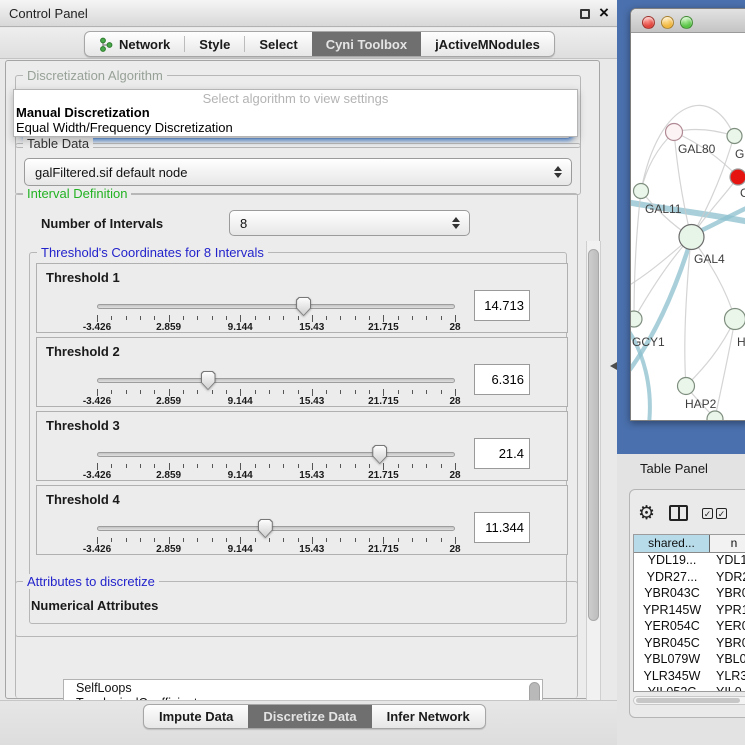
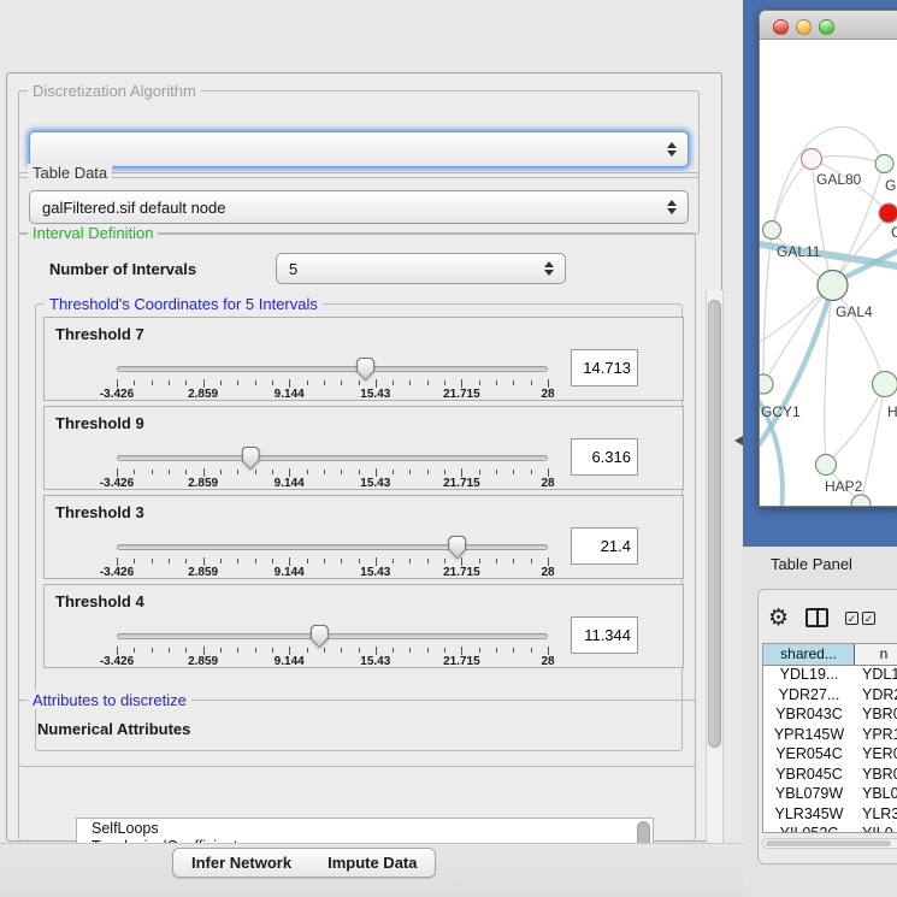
- Control Panel
- ×
- Network
- Style
- Select
- Cyni Toolbox
- jActiveMNodules
  Discretization Algorithm
  Table Data
  galFiltered.sif default node
  Interval Definition
  Number of Intervals
- 8
+ 5
- Threshold's Coordinates for 8 Intervals
+ Threshold's Coordinates for 5 Intervals
- Threshold 1
+ Threshold 7
  -3.426
  2.859
  9.144
  15.43
  21.715
  28
  14.713
- Threshold 2
+ Threshold 9
  -3.426
  2.859
  9.144
  15.43
  21.715
  28
  6.316
  Threshold 3
  -3.426
  2.859
  9.144
  15.43
  21.715
  28
  21.4
  Threshold 4
  -3.426
  2.859
  9.144
  15.43
  21.715
  28
  11.344
  Attributes to discretize
  Numerical Attributes
  SelfLoops
- Select algorithm to view settings
- Manual Discretization
- Equal Width/Frequency Discretization
- Impute Data
+ Infer Network
- Discretize Data
- Infer Network
+ Impute Data
  GAL80
  G
  C
  GAL11
  GAL4
  GCY1
  H
  HAP2
  Table Panel
  ⚙
  ✓
  ✓
  shared...
  n
  YDL19...
  YDL1
  YDR27...
  YDR
  YBR043C
  YBR
  YPR145W
  YPR
  YER054C
  YER
  YBR045C
  YBR
  YBL079W
  YBL0
  YLR345W
  YLR3
